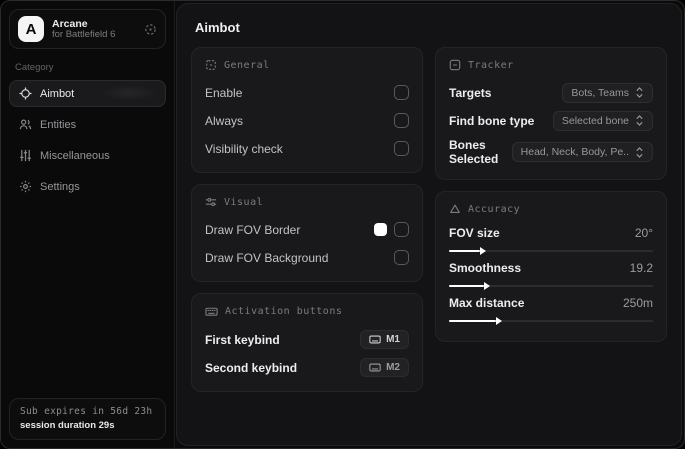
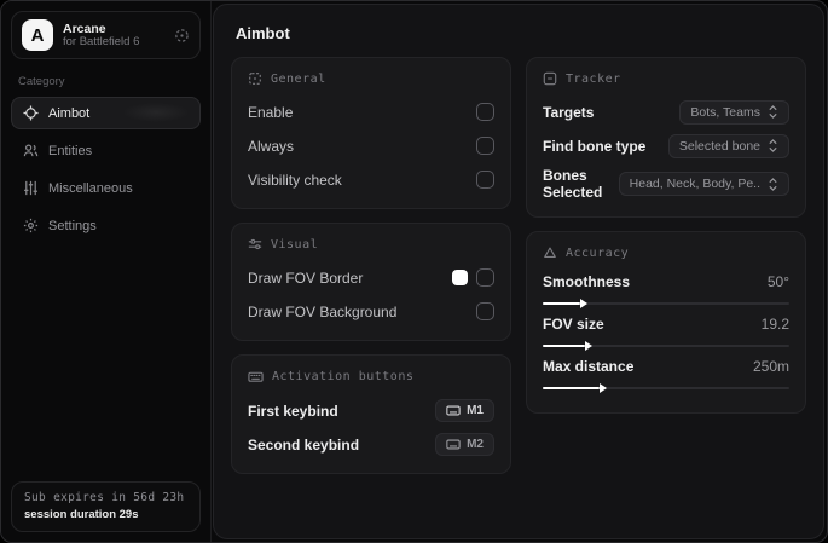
  A
  Arcane
  for Battlefield 6
  Category
  Aimbot
  Entities
  Miscellaneous
  Settings
  Sub expires in 56d 23h
  session duration 29s
  Aimbot
  General
  Enable
  Always
  Visibility check
  Visual
  Draw FOV Border
  Draw FOV Background
  Activation buttons
  First keybind
  M1
  Second keybind
  M2
  Tracker
  Targets
  Bots, Teams
  Find bone type
  Selected bone
  Bones Selected
  Head, Neck, Body, Pe..
  Accuracy
- FOV size
+ Smoothness
- 20°
+ 50°
- Smoothness
+ FOV size
  19.2
  Max distance
  250m
